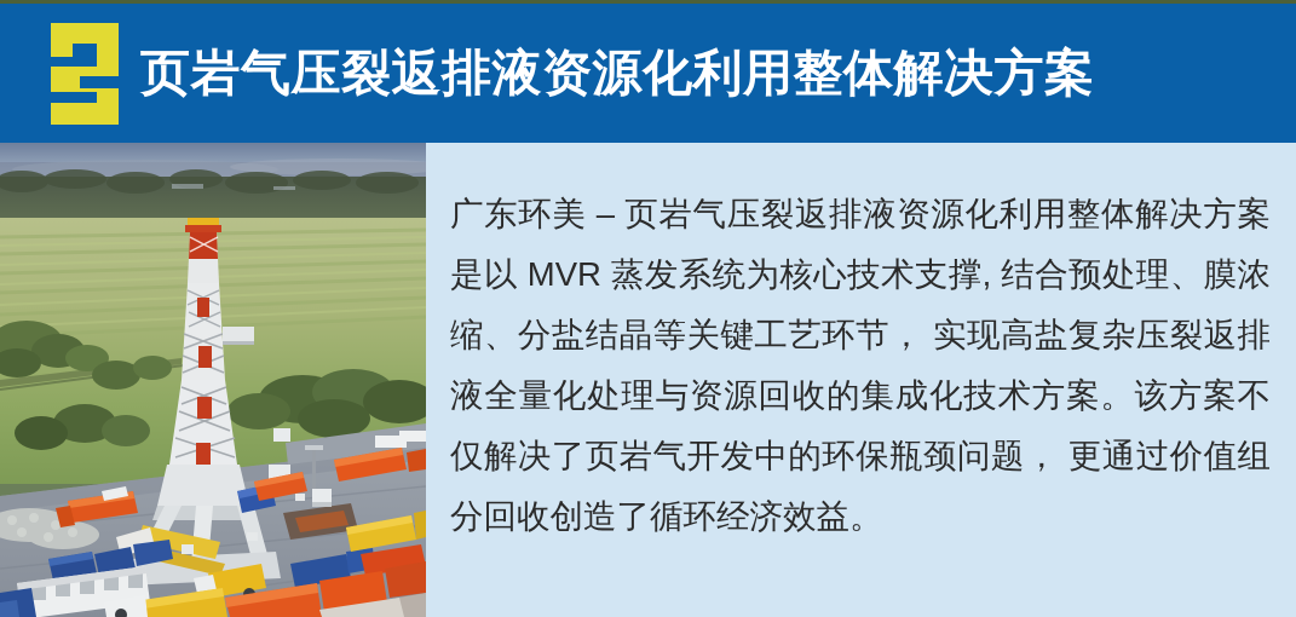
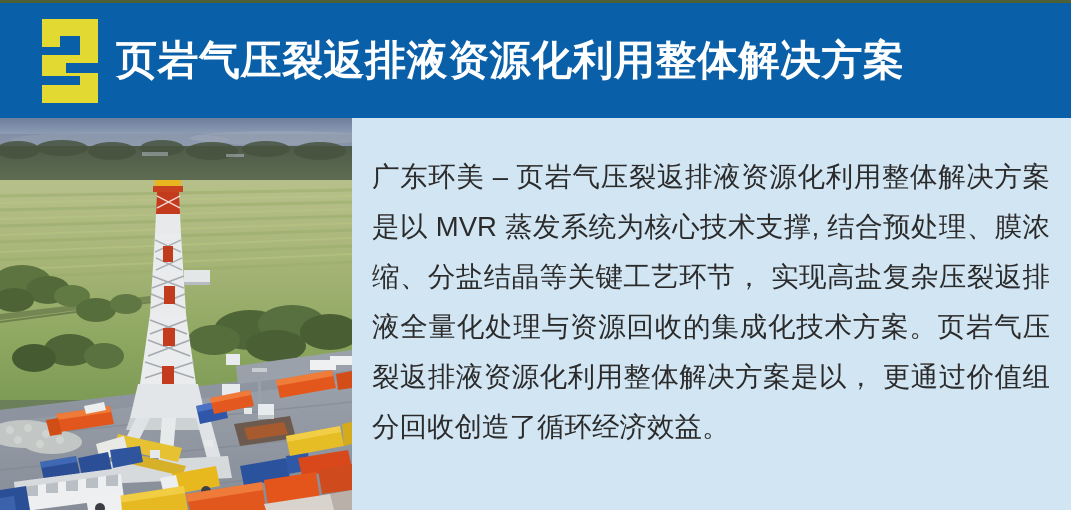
  页岩气压裂返排液资源化利用整体解决方案
- 广东环美 – 页岩气压裂返排液资源化利用整体解决方案是以 MVR 蒸发系统为核心技术支撑, 结合预处理、膜浓缩、分盐结晶等关键工艺环节， 实现高盐复杂压裂返排液全量化处理与资源回收的集成化技术方案。该方案不仅解决了页岩气开发中的环保瓶颈问题， 更通过价值组分回收创造了循环经济效益。
+ 广东环美 – 页岩气压裂返排液资源化利用整体解决方案是以 MVR 蒸发系统为核心技术支撑, 结合预处理、膜浓缩、分盐结晶等关键工艺环节， 实现高盐复杂压裂返排液全量化处理与资源回收的集成化技术方案。页岩气压裂返排液资源化利用整体解决方案是以， 更通过价值组分回收创造了循环经济效益。
